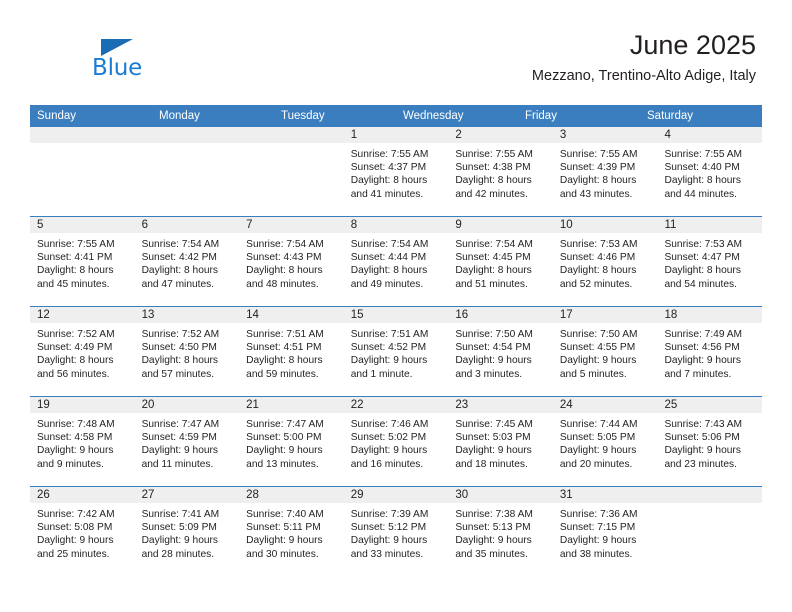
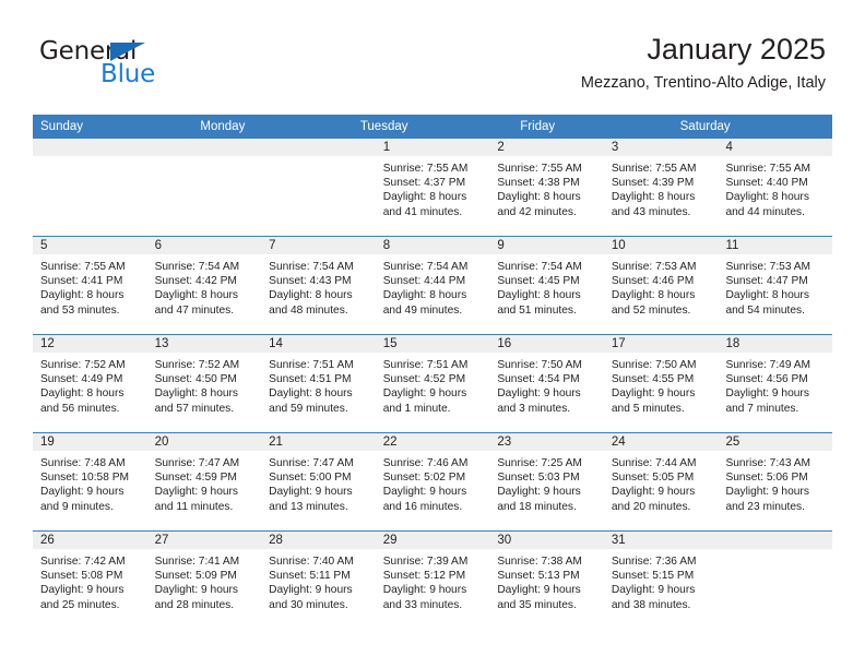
+ General
  Blue
- June 2025
+ January 2025
  Mezzano, Trentino-Alto Adige, Italy
  Sunday
  Monday
  Tuesday
- Wednesday
  Friday
  Saturday
  1
  Sunrise: 7:55 AM
  Sunset: 4:37 PM
  Daylight: 8 hours
  and 41 minutes.
  2
  Sunrise: 7:55 AM
  Sunset: 4:38 PM
  Daylight: 8 hours
  and 42 minutes.
  3
  Sunrise: 7:55 AM
  Sunset: 4:39 PM
  Daylight: 8 hours
  and 43 minutes.
  4
  Sunrise: 7:55 AM
  Sunset: 4:40 PM
  Daylight: 8 hours
  and 44 minutes.
  5
  Sunrise: 7:55 AM
  Sunset: 4:41 PM
  Daylight: 8 hours
- and 45 minutes.
+ and 53 minutes.
  6
  Sunrise: 7:54 AM
  Sunset: 4:42 PM
  Daylight: 8 hours
  and 47 minutes.
  7
  Sunrise: 7:54 AM
  Sunset: 4:43 PM
  Daylight: 8 hours
  and 48 minutes.
  8
  Sunrise: 7:54 AM
  Sunset: 4:44 PM
  Daylight: 8 hours
  and 49 minutes.
  9
  Sunrise: 7:54 AM
  Sunset: 4:45 PM
  Daylight: 8 hours
  and 51 minutes.
  10
  Sunrise: 7:53 AM
  Sunset: 4:46 PM
  Daylight: 8 hours
  and 52 minutes.
  11
  Sunrise: 7:53 AM
  Sunset: 4:47 PM
  Daylight: 8 hours
  and 54 minutes.
  12
  Sunrise: 7:52 AM
  Sunset: 4:49 PM
  Daylight: 8 hours
  and 56 minutes.
  13
  Sunrise: 7:52 AM
  Sunset: 4:50 PM
  Daylight: 8 hours
  and 57 minutes.
  14
  Sunrise: 7:51 AM
  Sunset: 4:51 PM
  Daylight: 8 hours
  and 59 minutes.
  15
  Sunrise: 7:51 AM
  Sunset: 4:52 PM
  Daylight: 9 hours
  and 1 minute.
  16
  Sunrise: 7:50 AM
  Sunset: 4:54 PM
  Daylight: 9 hours
  and 3 minutes.
  17
  Sunrise: 7:50 AM
  Sunset: 4:55 PM
  Daylight: 9 hours
  and 5 minutes.
  18
  Sunrise: 7:49 AM
  Sunset: 4:56 PM
  Daylight: 9 hours
  and 7 minutes.
  19
  Sunrise: 7:48 AM
- Sunset: 4:58 PM
+ Sunset: 10:58 PM
  Daylight: 9 hours
  and 9 minutes.
  20
  Sunrise: 7:47 AM
  Sunset: 4:59 PM
  Daylight: 9 hours
  and 11 minutes.
  21
  Sunrise: 7:47 AM
  Sunset: 5:00 PM
  Daylight: 9 hours
  and 13 minutes.
  22
  Sunrise: 7:46 AM
  Sunset: 5:02 PM
  Daylight: 9 hours
  and 16 minutes.
  23
- Sunrise: 7:45 AM
+ Sunrise: 7:25 AM
  Sunset: 5:03 PM
  Daylight: 9 hours
  and 18 minutes.
  24
  Sunrise: 7:44 AM
  Sunset: 5:05 PM
  Daylight: 9 hours
  and 20 minutes.
  25
  Sunrise: 7:43 AM
  Sunset: 5:06 PM
  Daylight: 9 hours
  and 23 minutes.
  26
  Sunrise: 7:42 AM
  Sunset: 5:08 PM
  Daylight: 9 hours
  and 25 minutes.
  27
  Sunrise: 7:41 AM
  Sunset: 5:09 PM
  Daylight: 9 hours
  and 28 minutes.
  28
  Sunrise: 7:40 AM
  Sunset: 5:11 PM
  Daylight: 9 hours
  and 30 minutes.
  29
  Sunrise: 7:39 AM
  Sunset: 5:12 PM
  Daylight: 9 hours
  and 33 minutes.
  30
  Sunrise: 7:38 AM
  Sunset: 5:13 PM
  Daylight: 9 hours
  and 35 minutes.
  31
  Sunrise: 7:36 AM
- Sunset: 7:15 PM
+ Sunset: 5:15 PM
  Daylight: 9 hours
  and 38 minutes.
